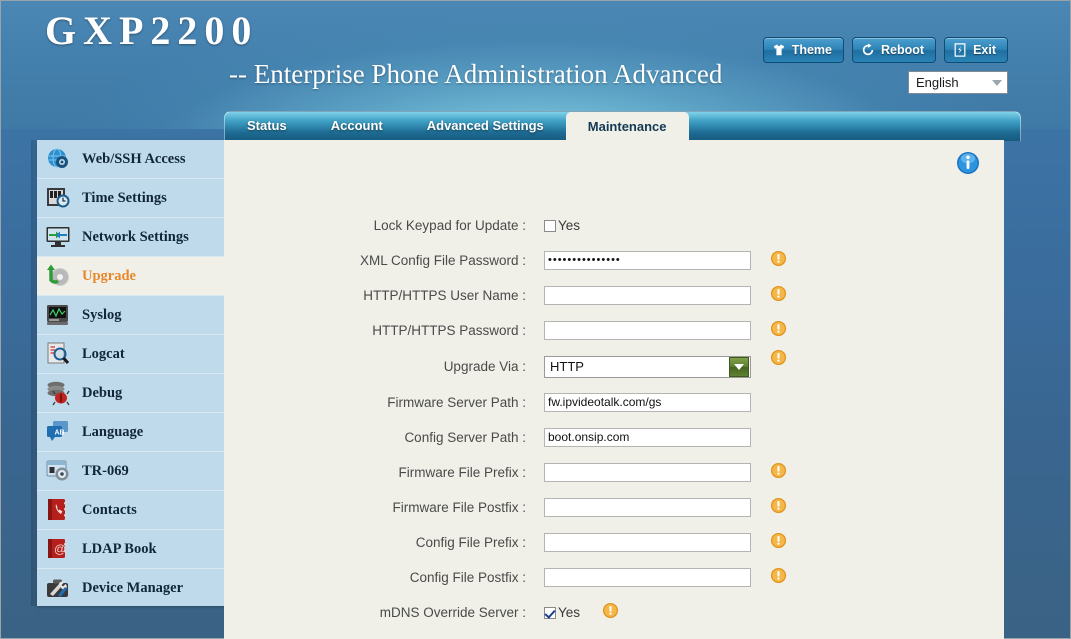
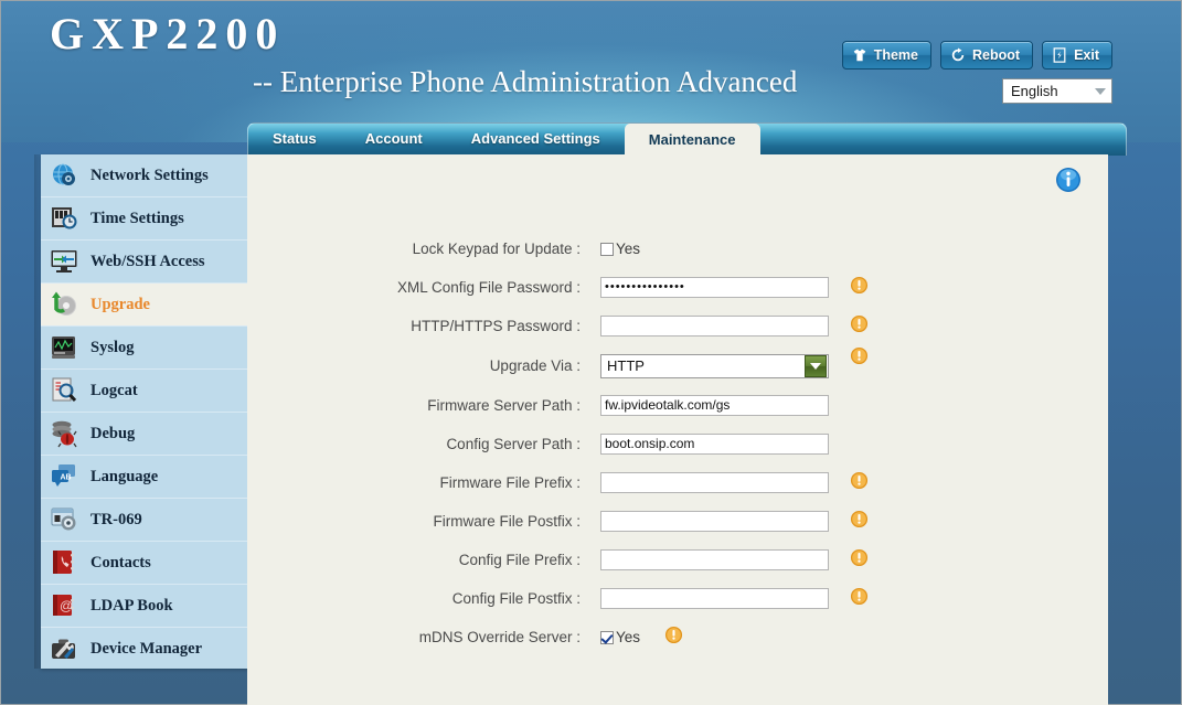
  GXP2200
  -- Enterprise Phone Administration Advanced
  Theme
  Reboot
  Exit
  English
  Status
  Account
  Advanced Settings
  Maintenance
- Web/SSH Access
+ Network Settings
  Time Settings
- Network Settings
+ Web/SSH Access
  Upgrade
  Syslog
  Logcat
  Debug
  Language
  TR-069
  Contacts
  @
  LDAP Book
  Device Manager
  Lock Keypad for Update :
  Yes
  XML Config File Password :
  •••••••••••••••
- HTTP/HTTPS User Name :
  HTTP/HTTPS Password :
  Upgrade Via :
  HTTP
  Firmware Server Path :
  fw.ipvideotalk.com/gs
  Config Server Path :
  boot.onsip.com
  Firmware File Prefix :
  Firmware File Postfix :
  Config File Prefix :
  Config File Postfix :
  mDNS Override Server :
  Yes
